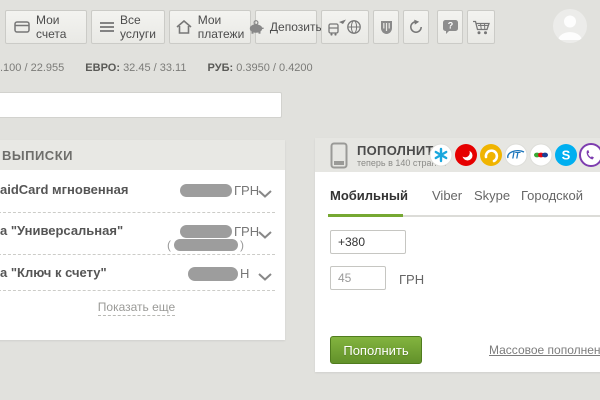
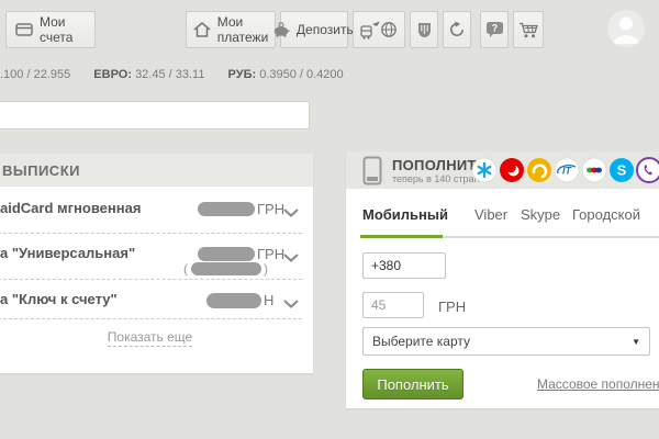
  Мои счета
- Все услуги
  Мои платежи
  Депозиты
  ?
  .100 / 22.955 ЕВРО: 32.45 / 33.11 РУБ: 0.3950 / 0.4200
  ВЫПИСКИ
  aidCard мгновенная
  ГРН
  а "Универсальная"
  ГРН
  (
  )
  а "Ключ к счету"
  Н
  Показать еще
  ПОПОЛНИТ
  теперь в 140 стра
  IT
  S
  Мобильный
  Viber
  Skype
  Городской
  +380
  45
  ГРН
+ Выберите карту
+ ▼
  Пополнить
  Массовое пополнен
